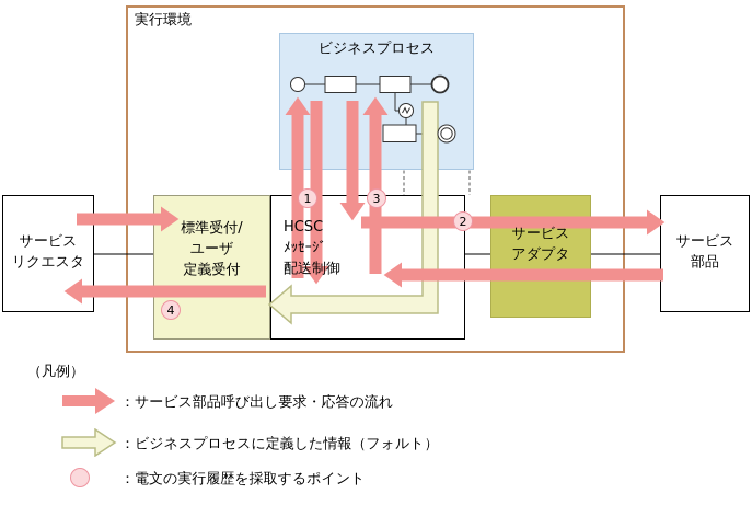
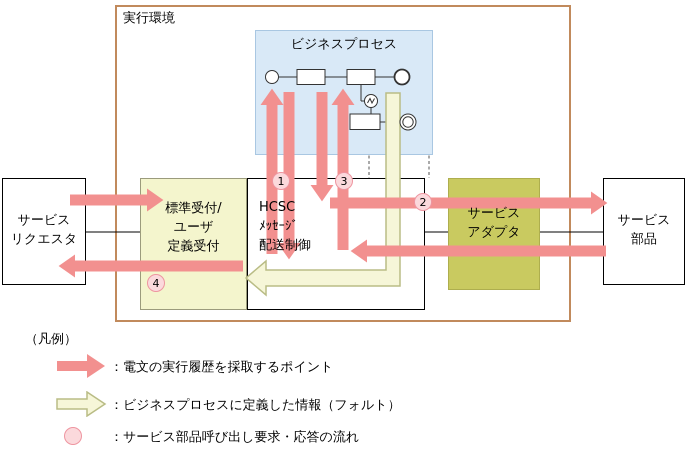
  実行環境
  ビジネスプロセス
  サービス
  リクエスタ
  標準受付/
  ユーザ
  定義受付
  HCSC
  ﾒｯｾｰｼﾞ
  配送制御
  サービス
  アダプタ
  サービス
  部品
  1
  3
  2
  4
  （凡例）
- ：サービス部品呼び出し要求・応答の流れ
+ ：電文の実行履歴を採取するポイント
  ：ビジネスプロセスに定義した情報（フォルト）
- ：電文の実行履歴を採取するポイント
+ ：サービス部品呼び出し要求・応答の流れ
